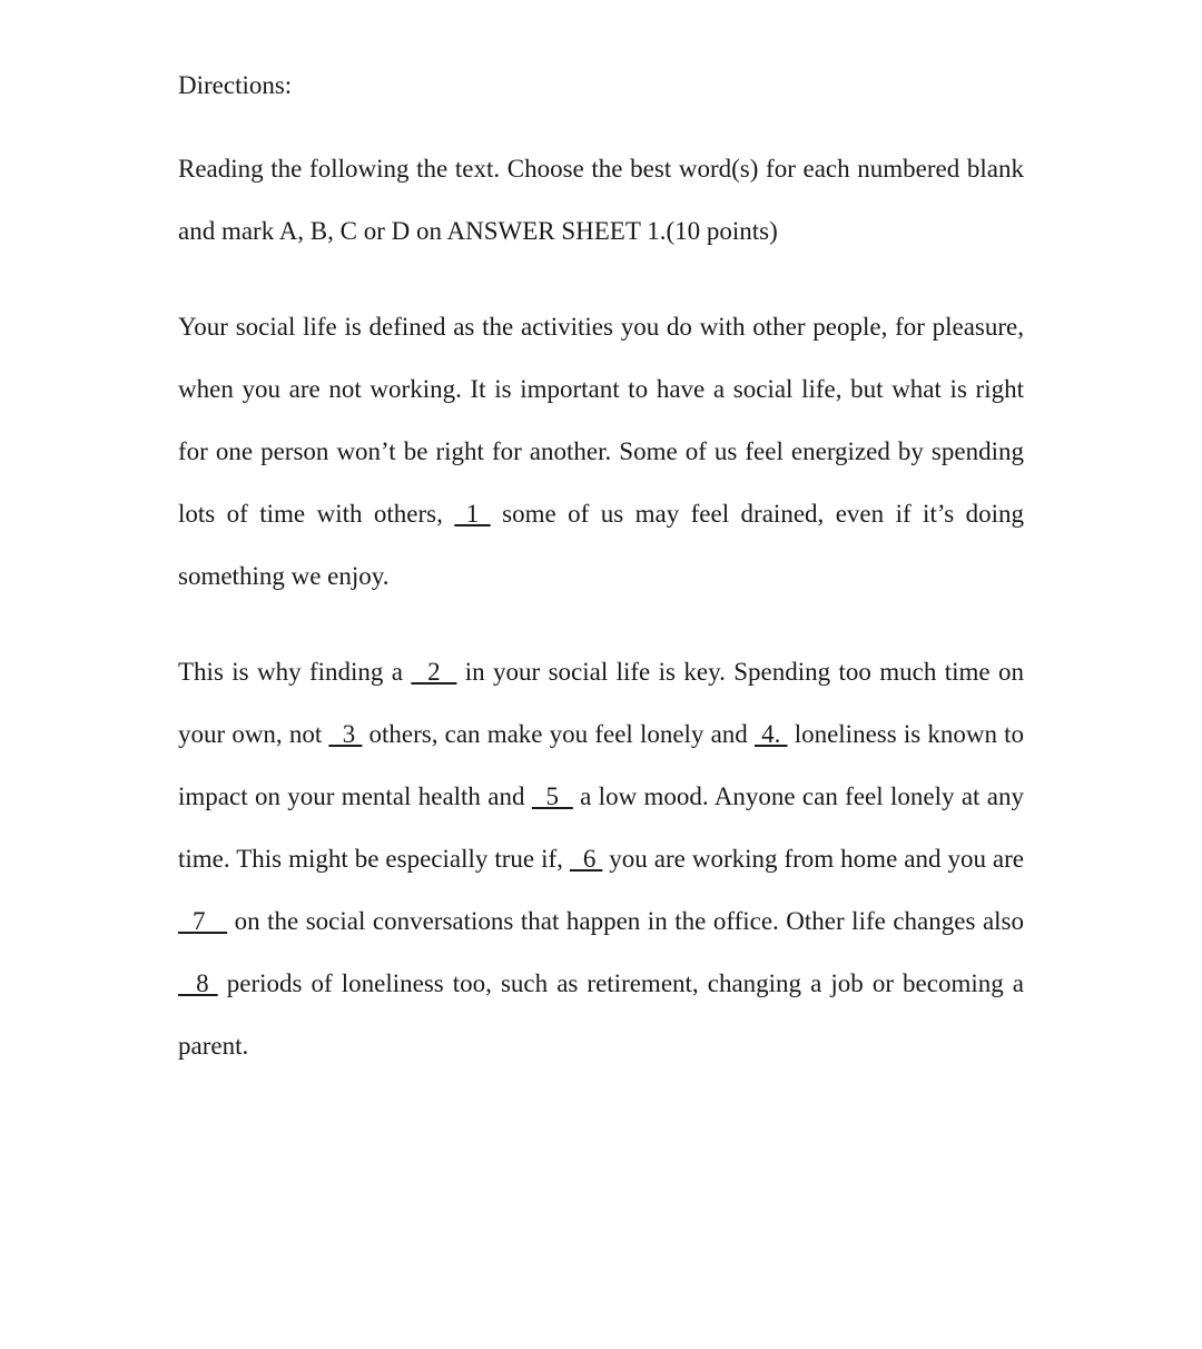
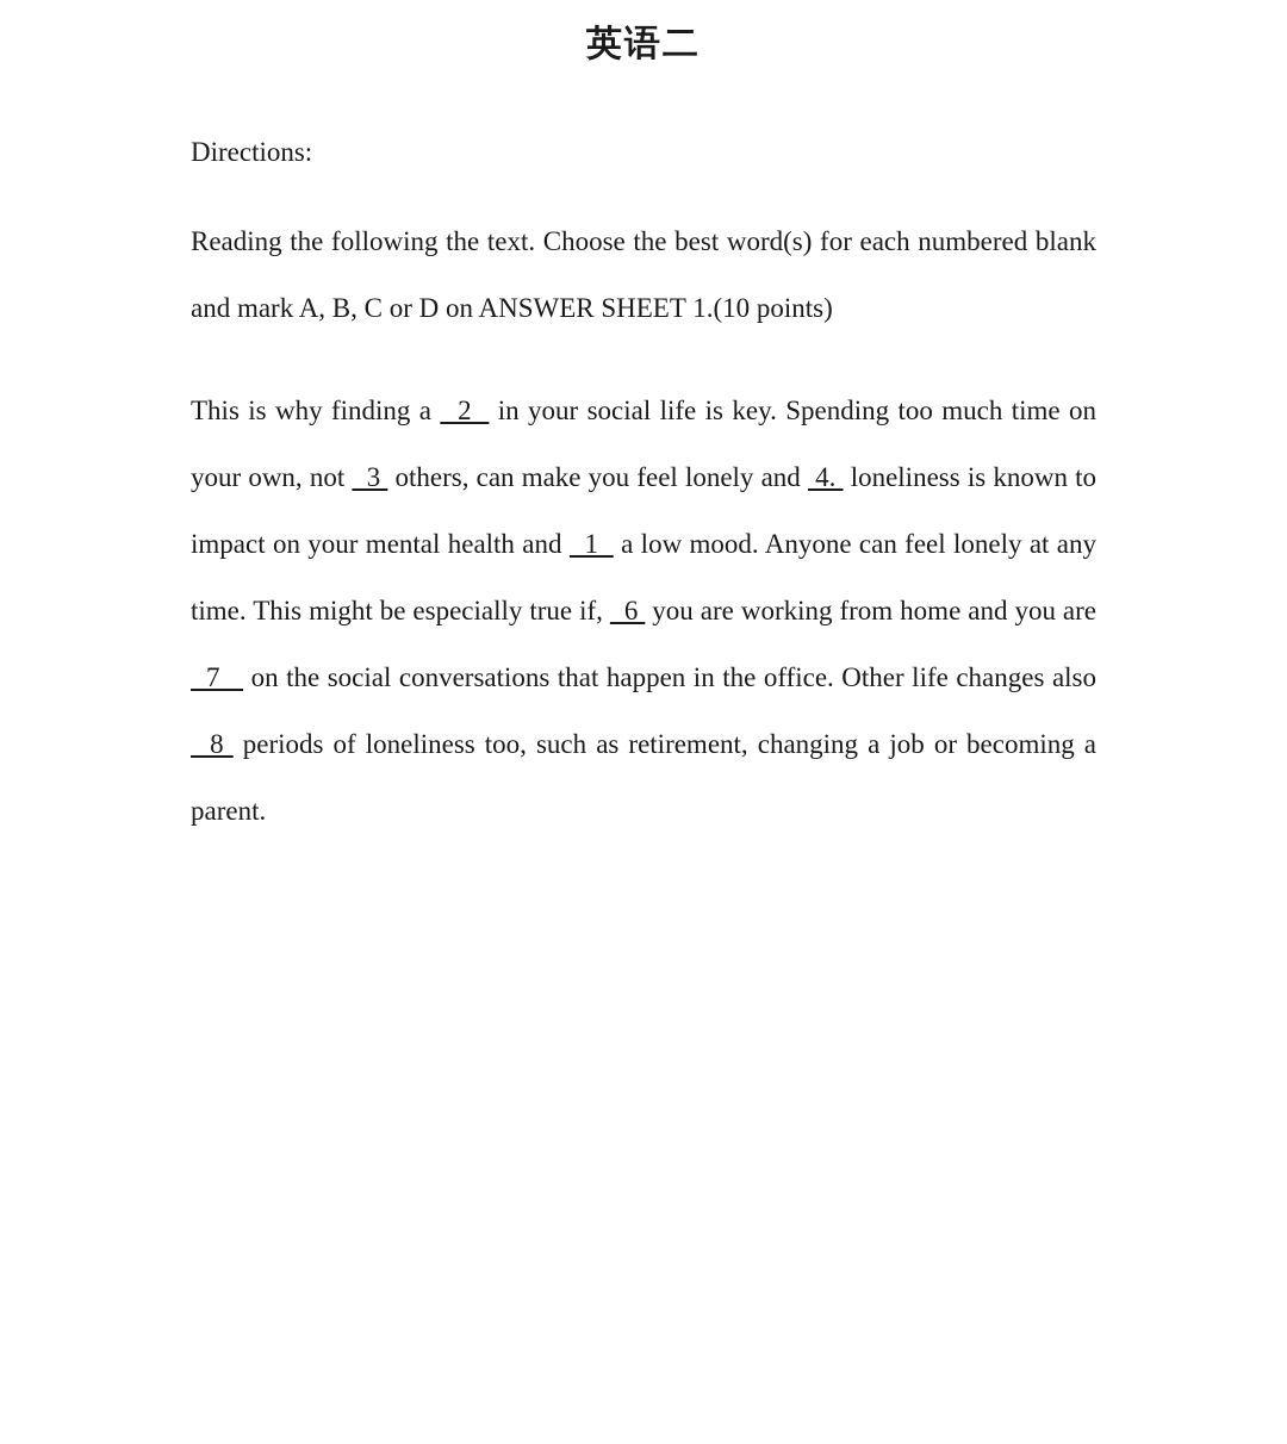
+ 英语二
  Directions:
  Reading the following the text. Choose the best word(s) for each numbered blank and mark A, B, C or D on ANSWER SHEET 1.(10 points)
- Your social life is defined as the activities you do with other people, for pleasure, when you are not working. It is important to have a social life, but what is right for one person won’t be right for another. Some of us feel energized by spending lots of time with others, 1 some of us may feel drained, even if it’s doing something we enjoy.
- This is why finding a 2 in your social life is key. Spending too much time on your own, not 3 others, can make you feel lonely and 4. loneliness is known to impact on your mental health and 5 a low mood. Anyone can feel lonely at any time. This might be especially true if, 6 you are working from home and you are 7 on the social conversations that happen in the office. Other life changes also 8 periods of loneliness too, such as retirement, changing a job or becoming a parent.
+ This is why finding a 2 in your social life is key. Spending too much time on your own, not 3 others, can make you feel lonely and 4. loneliness is known to impact on your mental health and 1 a low mood. Anyone can feel lonely at any time. This might be especially true if, 6 you are working from home and you are 7 on the social conversations that happen in the office. Other life changes also 8 periods of loneliness too, such as retirement, changing a job or becoming a parent.
